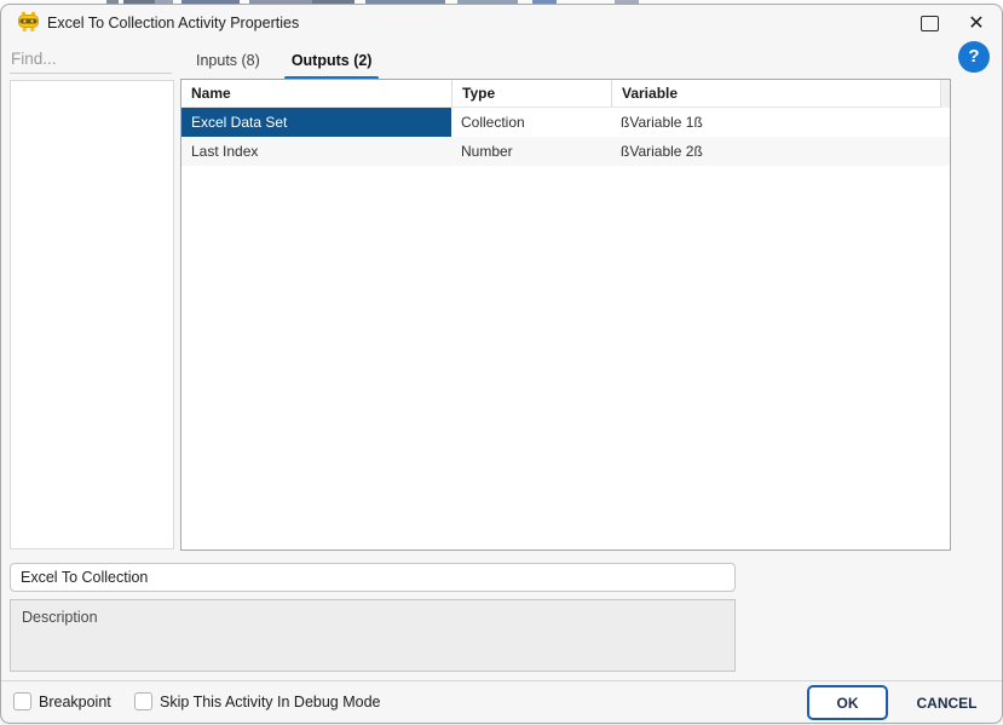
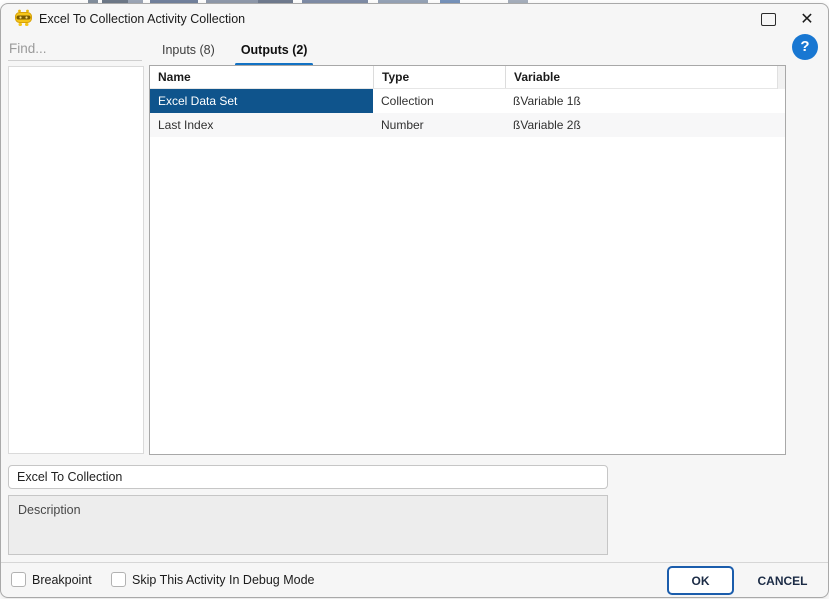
- Excel To Collection Activity Properties
+ Excel To Collection Activity Collection
  ✕
  ?
  Find...
  Inputs (8)
  Outputs (2)
  Name
  Type
  Variable
  Excel Data Set
  Collection
  ßVariable 1ß
  Last Index
  Number
  ßVariable 2ß
  Excel To Collection
  Description
  Breakpoint
  Skip This Activity In Debug Mode
  OK
  CANCEL
